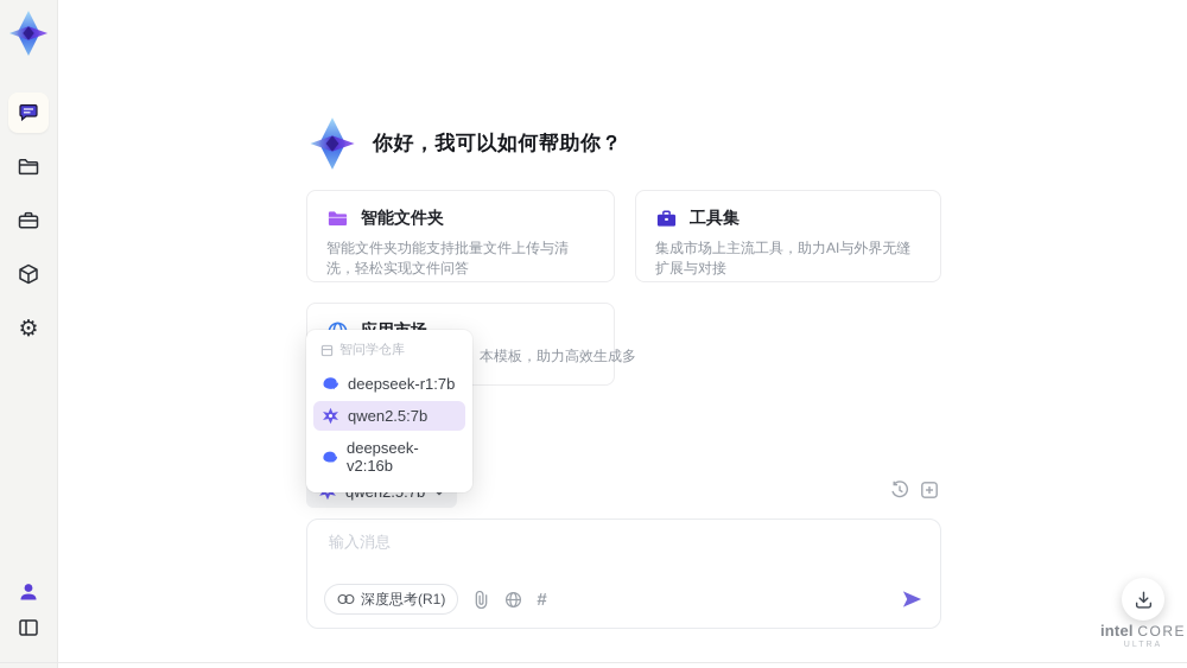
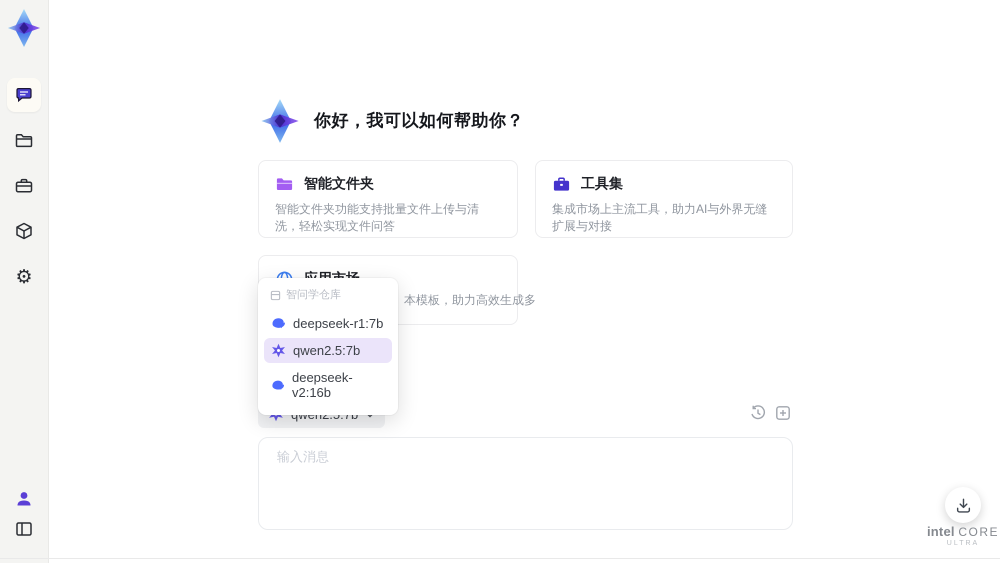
  ⚙
  你好，我可以如何帮助你？
  智能文件夹
  智能文件夹功能支持批量文件上传与清洗，轻松实现文件问答
  工具集
  集成市场上主流工具，助力AI与外界无缝扩展与对接
  本模板，助力高效生成多
  智问学仓库
  deepseek-r1:7b
  qwen2.5:7b
  deepseek-v2:16b
  输入消息
- 深度思考(R1)
- #
  intel CORE
